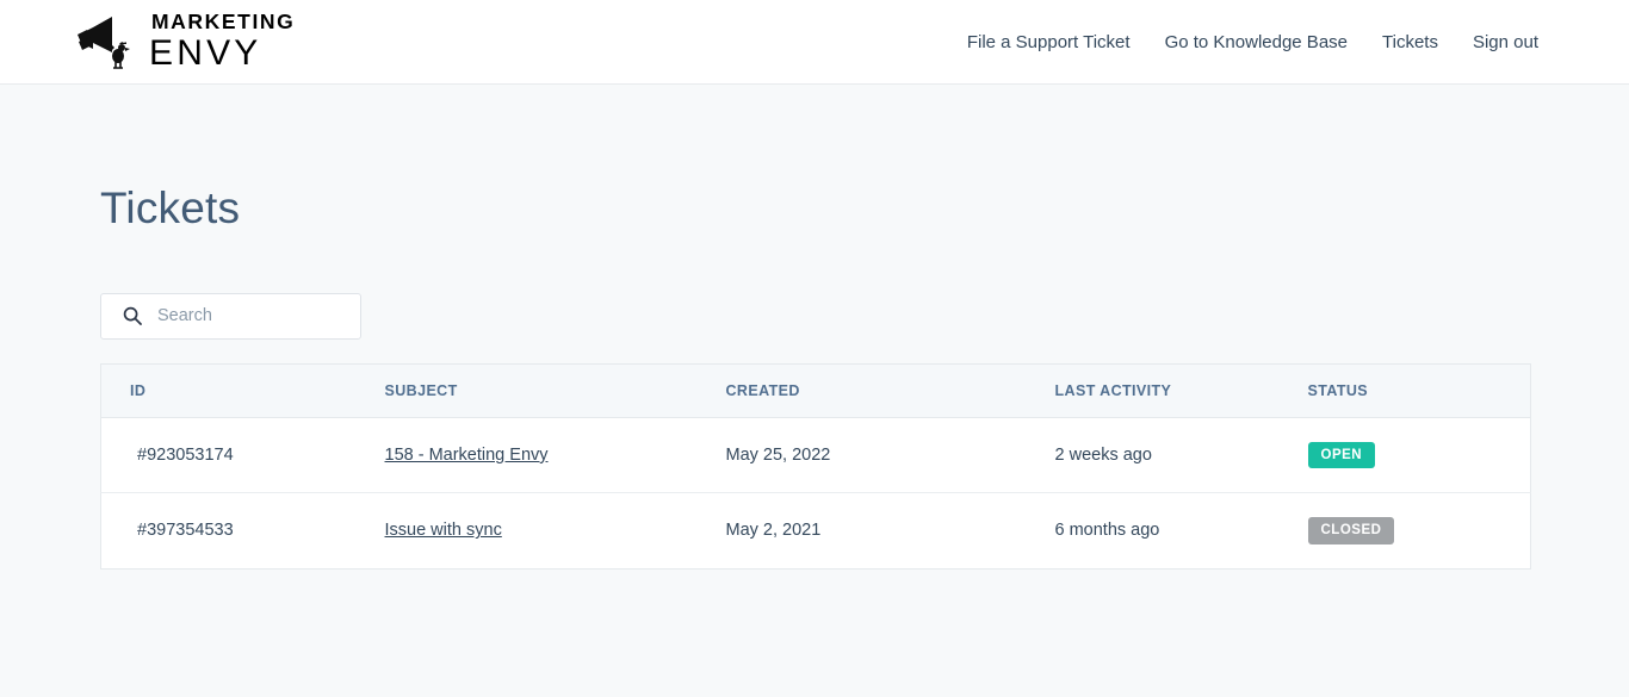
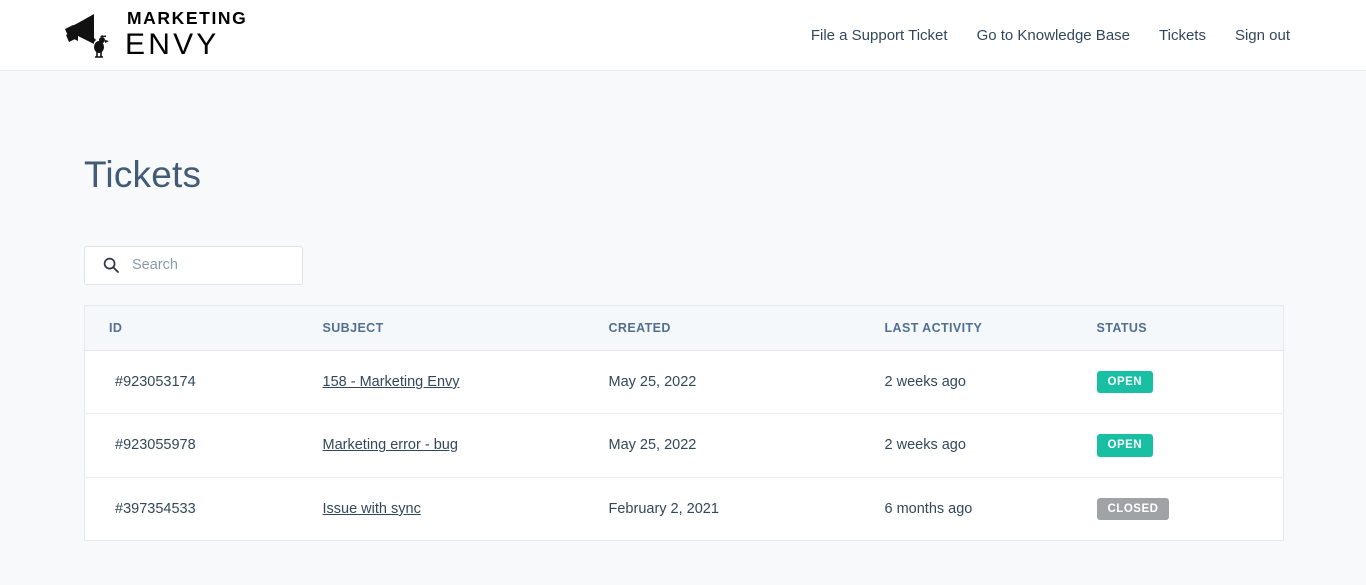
  MARKETING
  ENVY
  File a Support Ticket
  Go to Knowledge Base
  Tickets
  Sign out
  Tickets
  Search
  ID	SUBJECT	CREATED	LAST ACTIVITY	STATUS
  #923053174	158 - Marketing Envy	May 25, 2022	2 weeks ago	OPEN
+ #923055978	Marketing error - bug	May 25, 2022	2 weeks ago	OPEN
- #397354533	Issue with sync	May 2, 2021	6 months ago	CLOSED
+ #397354533	Issue with sync	February 2, 2021	6 months ago	CLOSED
